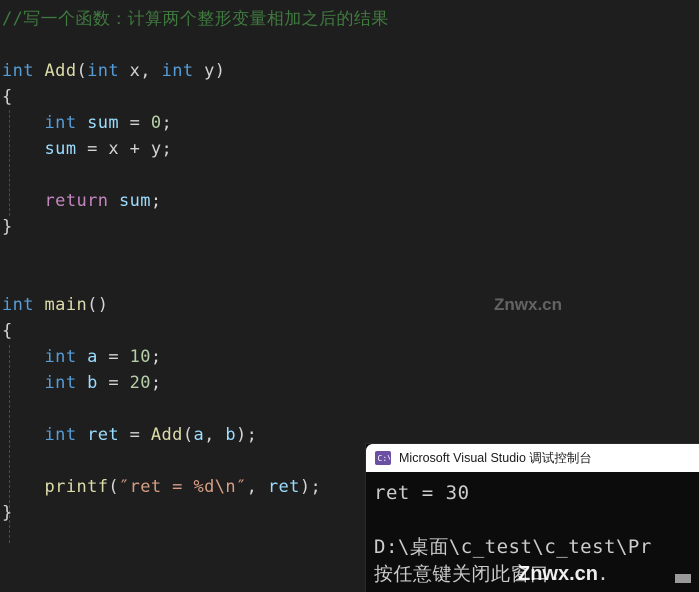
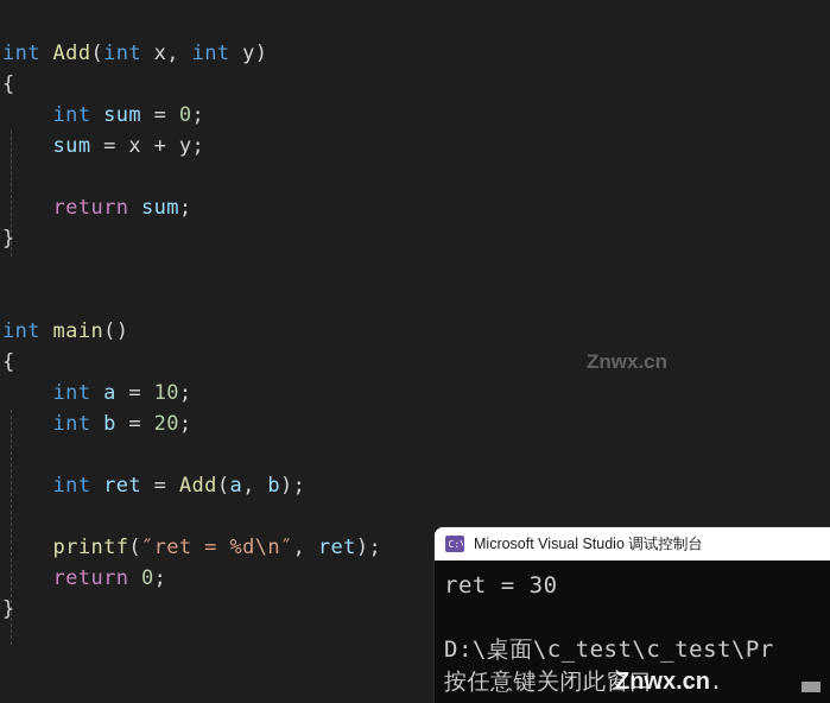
- //写一个函数：计算两个整形变量相加之后的结果
  int Add(int x, int y)
  {
  int sum = 0;
  sum = x + y;
  return sum;
  }
  int main()
  {
  int a = 10;
  int b = 20;
  int ret = Add(a, b);
  printf(″ret = %d\n″, ret);
+ return 0;
  }
  Znwx.cn
  C:\
  Microsoft Visual Studio 调试控制台
  ret = 30
  D:\桌面\c_test\c_test\Pr
  按任意键关闭此窗口. . .
  Znwx.cn
